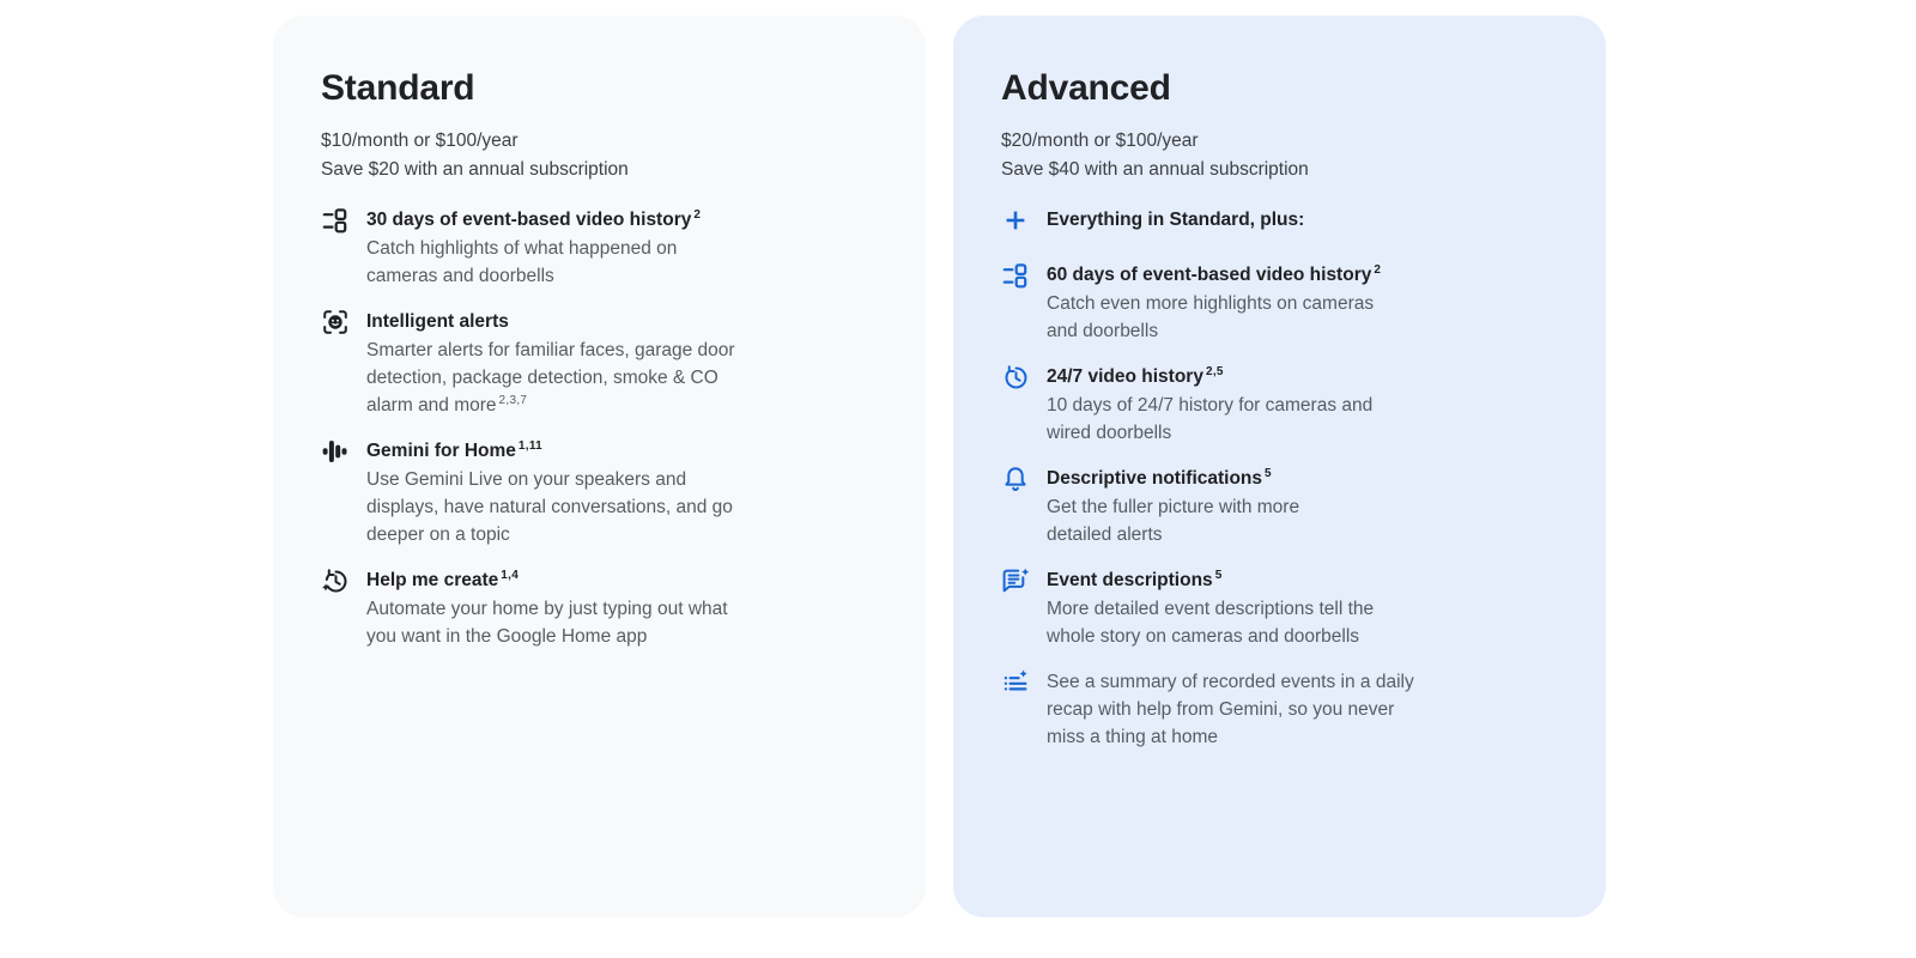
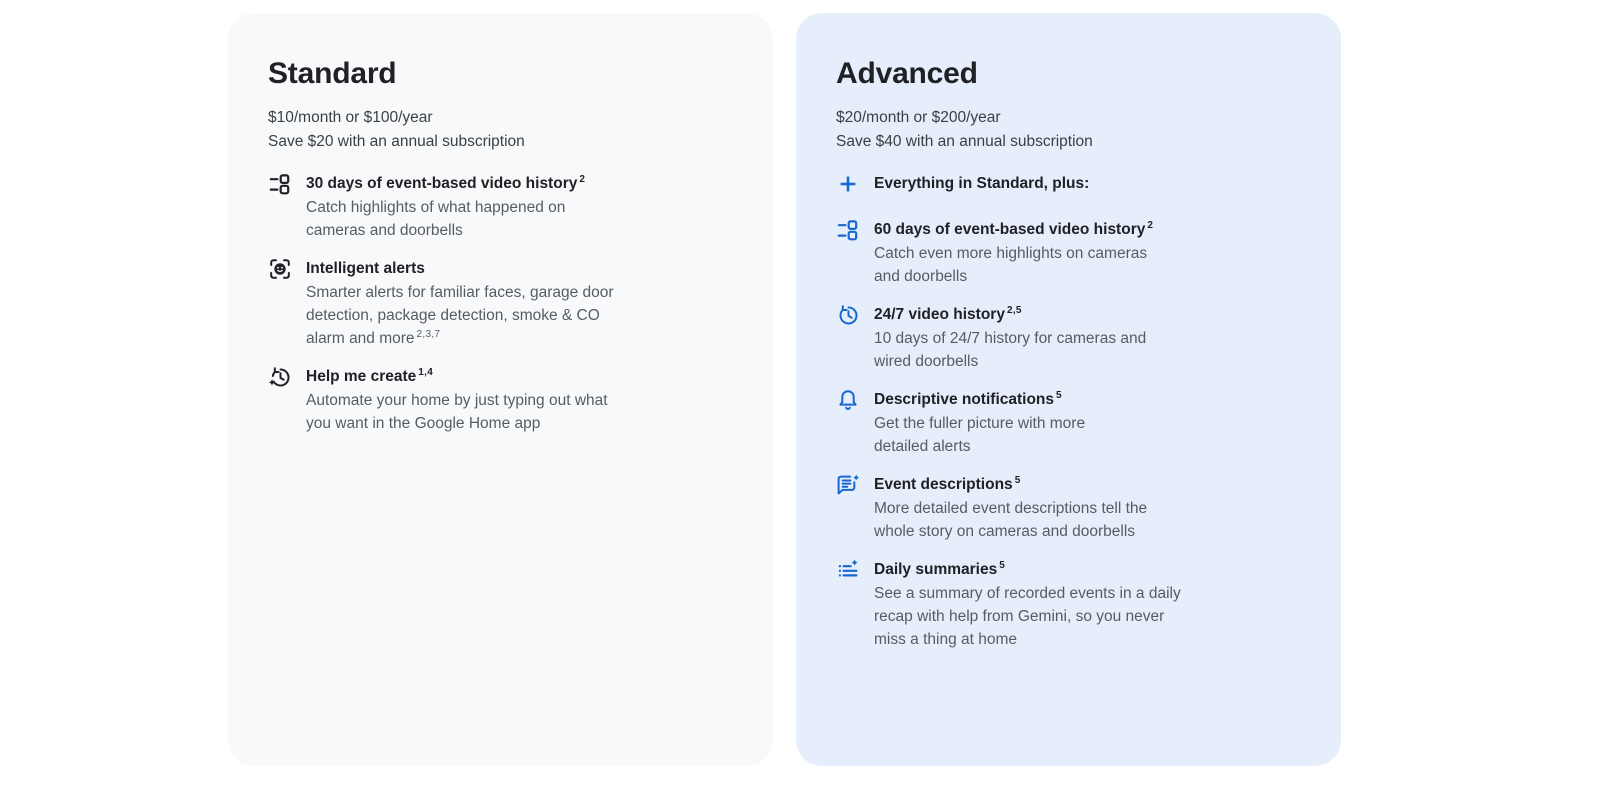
  Standard
  $10/month or $100/year
  Save $20 with an annual subscription
  30 days of event-based video history 2
  Catch highlights of what happened on
  cameras and doorbells
  Intelligent alerts
  Smarter alerts for familiar faces, garage door
  detection, package detection, smoke & CO
  alarm and more 2,3,7
- Gemini for Home 1,11
- Use Gemini Live on your speakers and
- displays, have natural conversations, and go
- deeper on a topic
  Help me create 1,4
  Automate your home by just typing out what
  you want in the Google Home app
  Advanced
- $20/month or $100/year
+ $20/month or $200/year
  Save $40 with an annual subscription
  Everything in Standard, plus:
  60 days of event-based video history 2
  Catch even more highlights on cameras
  and doorbells
  24/7 video history 2,5
  10 days of 24/7 history for cameras and
  wired doorbells
  Descriptive notifications 5
  Get the fuller picture with more
  detailed alerts
  Event descriptions 5
  More detailed event descriptions tell the
  whole story on cameras and doorbells
+ Daily summaries 5
  See a summary of recorded events in a daily
  recap with help from Gemini, so you never
  miss a thing at home
